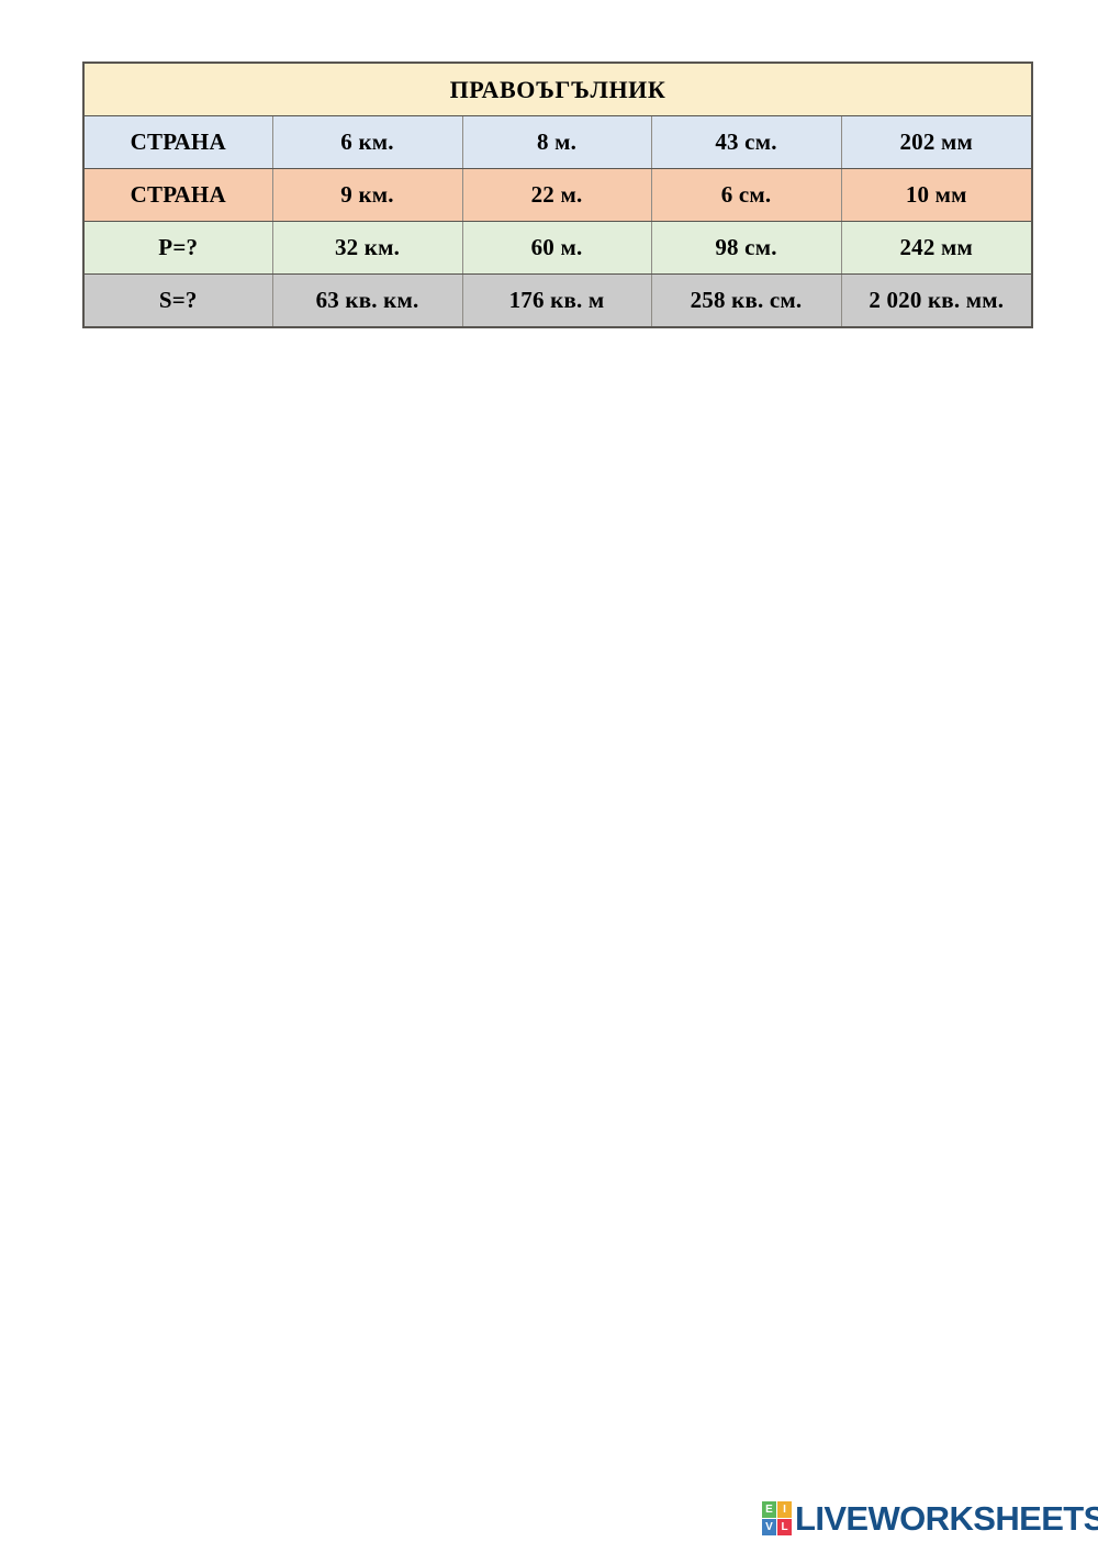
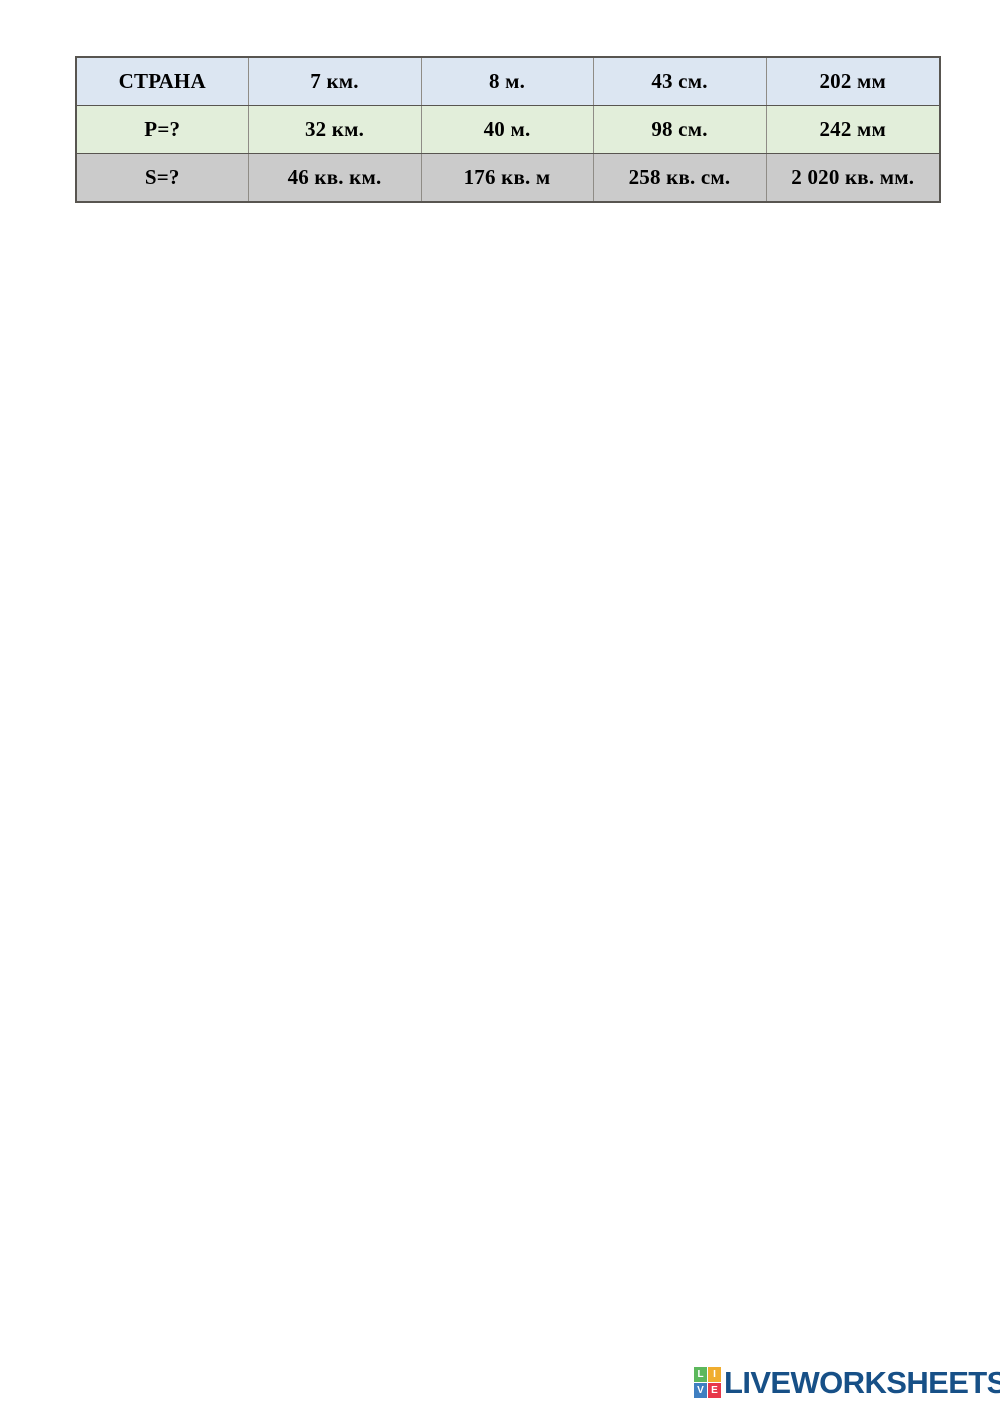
- ПРАВОЪГЪЛНИК
- СТРАНА	6 км.	8 м.	43 см.	202 мм
+ СТРАНА	7 км.	8 м.	43 см.	202 мм
- СТРАНА	9 км.	22 м.	6 см.	10 мм
- P=?	32 км.	60 м.	98 см.	242 мм
+ P=?	32 км.	40 м.	98 см.	242 мм
- S=?	63 кв. км.	176 кв. м	258 кв. см.	2 020 кв. мм.
+ S=?	46 кв. км.	176 кв. м	258 кв. см.	2 020 кв. мм.
- E
+ L
  I
  V
- L
+ E
  LIVEWORKSHEETS
